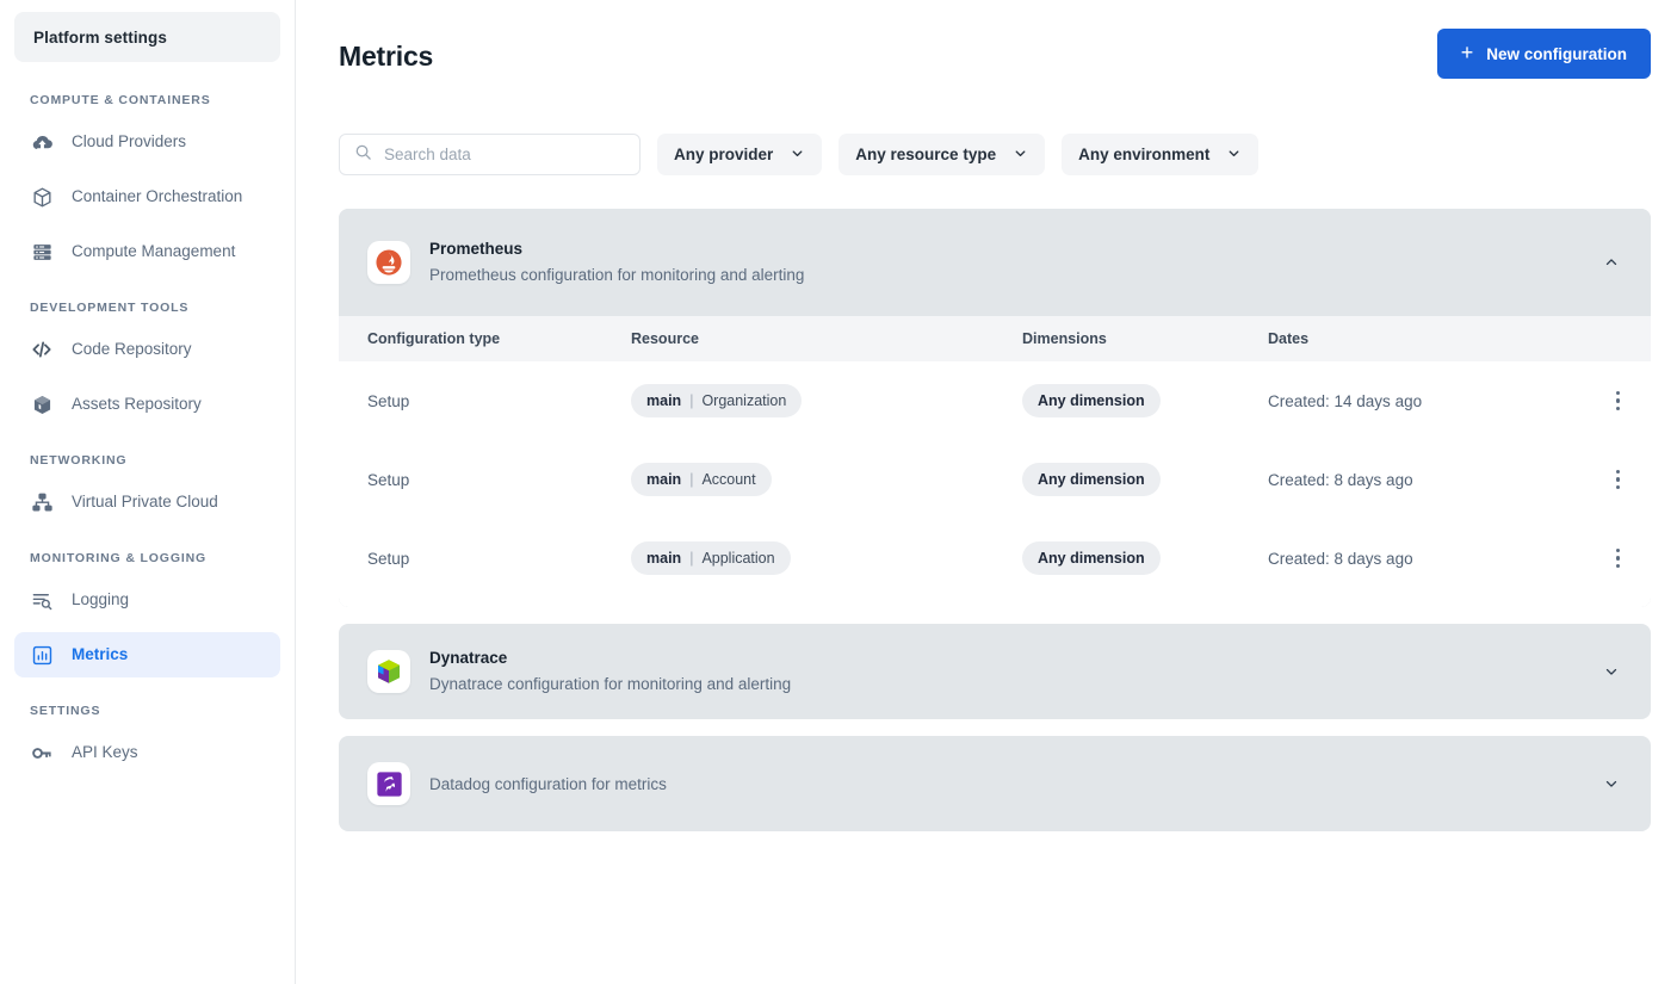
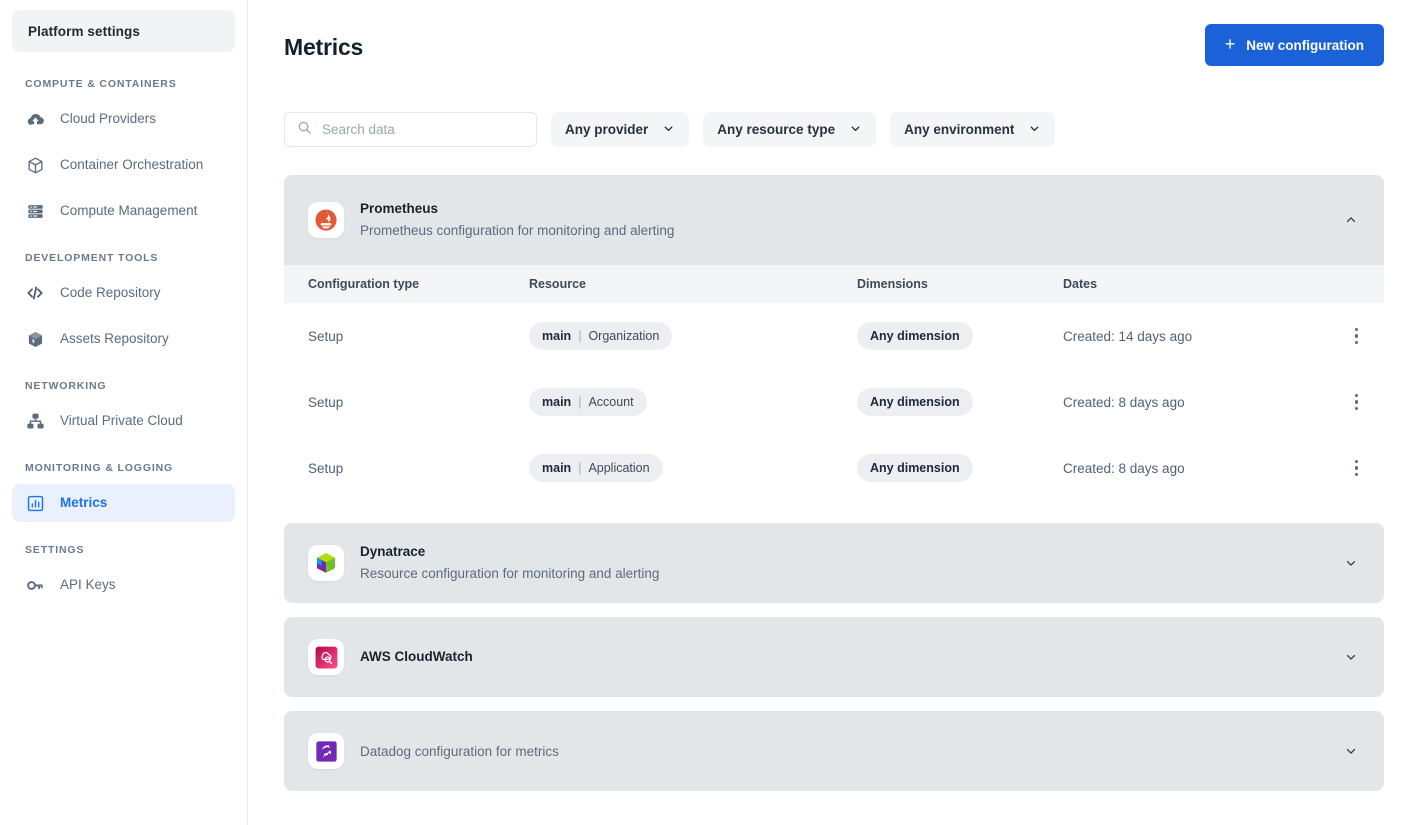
  Platform settings
  COMPUTE & CONTAINERS
  Cloud Providers
  Container Orchestration
  Compute Management
  DEVELOPMENT TOOLS
  Code Repository
  Assets Repository
  NETWORKING
  Virtual Private Cloud
  MONITORING & LOGGING
- Logging
  Metrics
  SETTINGS
  API Keys
  Metrics
  +
  New configuration
  Search data
  Any provider
  Any resource type
  Any environment
  Prometheus
  Prometheus configuration for monitoring and alerting
  Configuration type
  Resource
  Dimensions
  Dates
  Setup
  main
  |
  Organization
  Any dimension
  Created: 14 days ago
  Setup
  main
  |
  Account
  Any dimension
  Created: 8 days ago
  Setup
  main
  |
  Application
  Any dimension
  Created: 8 days ago
  Dynatrace
- Dynatrace configuration for monitoring and alerting
+ Resource configuration for monitoring and alerting
+ AWS CloudWatch
  Datadog configuration for metrics
